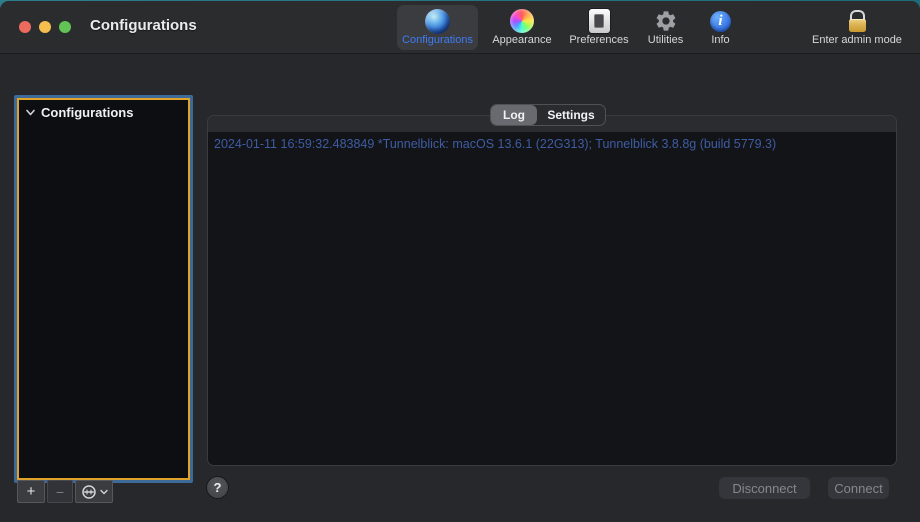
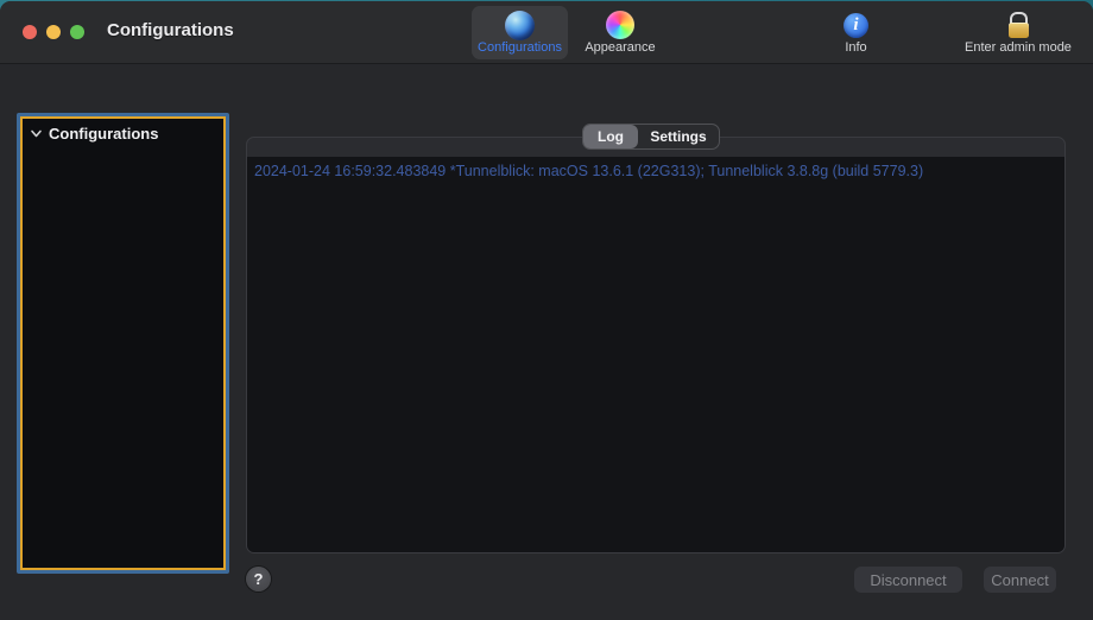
  Configurations
  Configurations
  Appearance
- Preferences
- Utilities
  i
  Info
  Enter admin mode
  Configurations
- +
- −
- 2024-01-11 16:59:32.483849 *Tunnelblick: macOS 13.6.1 (22G313); Tunnelblick 3.8.8g (build 5779.3)
+ 2024-01-24 16:59:32.483849 *Tunnelblick: macOS 13.6.1 (22G313); Tunnelblick 3.8.8g (build 5779.3)
  Log
  Settings
  ?
  Disconnect
  Connect
